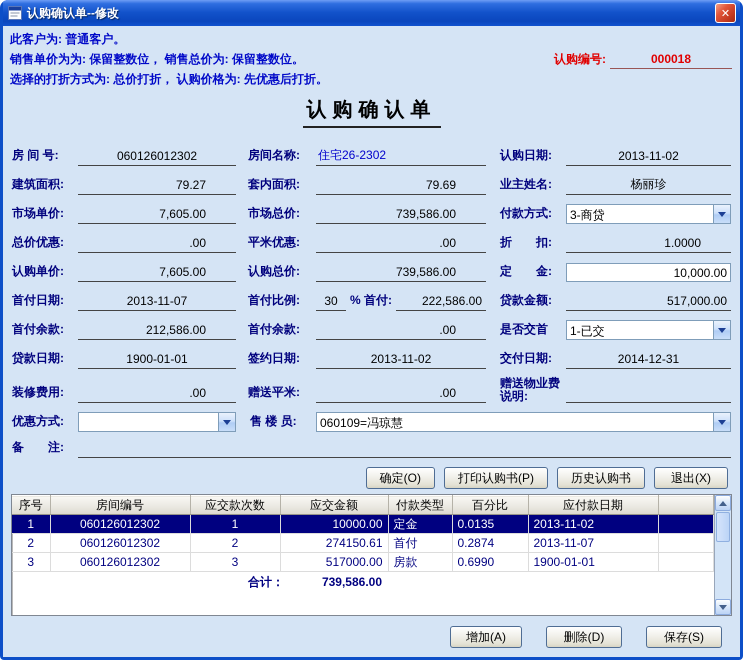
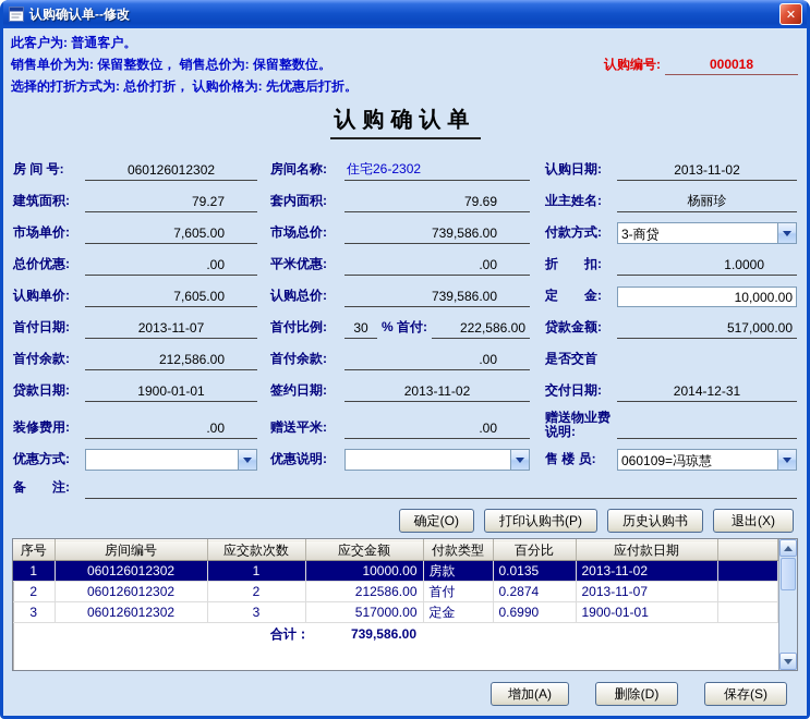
  认购确认单--修改
  ✕
  此客户为: 普通客户。
  销售单价为为: 保留整数位， 销售总价为: 保留整数位。
  认购编号:
  000018
  选择的打折方式为: 总价打折， 认购价格为: 先优惠后打折。
  认购确认单
  房 间 号:
  060126012302
  房间名称:
  住宅26-2302
  认购日期:
  2013-11-02
  建筑面积:
  79.27
  套内面积:
  79.69
  业主姓名:
  杨丽珍
  市场单价:
  7,605.00
  市场总价:
  739,586.00
  付款方式:
  3-商贷
  总价优惠:
  .00
  平米优惠:
  .00
  折 扣:
  1.0000
  认购单价:
  7,605.00
  认购总价:
  739,586.00
  定 金:
  10,000.00
  首付日期:
  2013-11-07
  首付比例:
  30
  % 首付:
  222,586.00
  贷款金额:
  517,000.00
  首付余款:
  212,586.00
  首付余款:
  .00
  是否交首
- 1-已交
  贷款日期:
  1900-01-01
  签约日期:
  2013-11-02
  交付日期:
  2014-12-31
  装修费用:
  .00
  赠送平米:
  .00
  赠送物业费
  说明:
  优惠方式:
+ 优惠说明:
  售 楼 员:
  060109=冯琼慧
  备 注:
  确定(O)
  打印认购书(P)
  历史认购书
  退出(X)
  序号	房间编号	应交款次数	应交金额	付款类型	百分比	应付款日期
- 1	060126012302	1	10000.00	定金	0.0135	2013-11-02
+ 1	060126012302	1	10000.00	房款	0.0135	2013-11-02
- 2	060126012302	2	274150.61	首付	0.2874	2013-11-07
+ 2	060126012302	2	212586.00	首付	0.2874	2013-11-07
- 3	060126012302	3	517000.00	房款	0.6990	1900-01-01
+ 3	060126012302	3	517000.00	定金	0.6990	1900-01-01
  合计：
  739,586.00
  增加(A)
  删除(D)
  保存(S)
